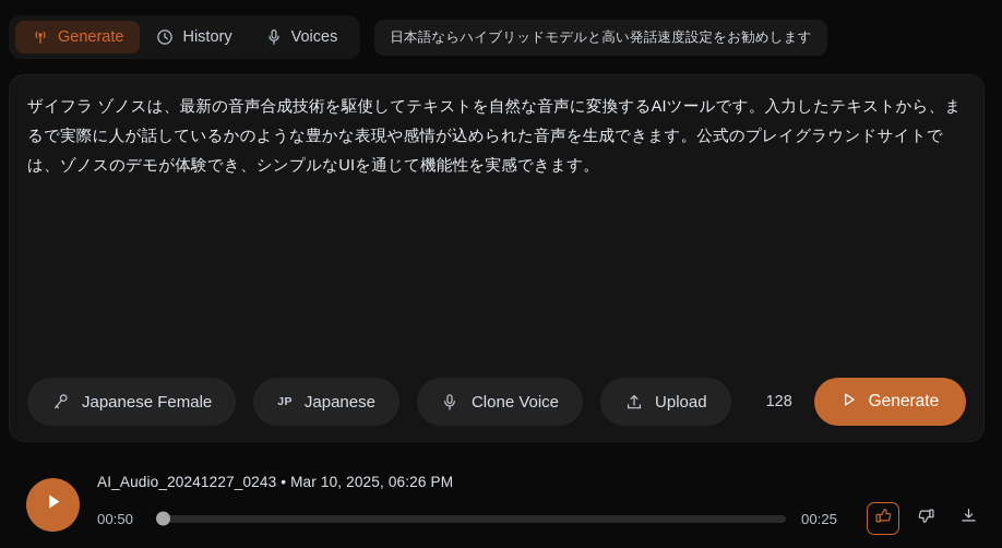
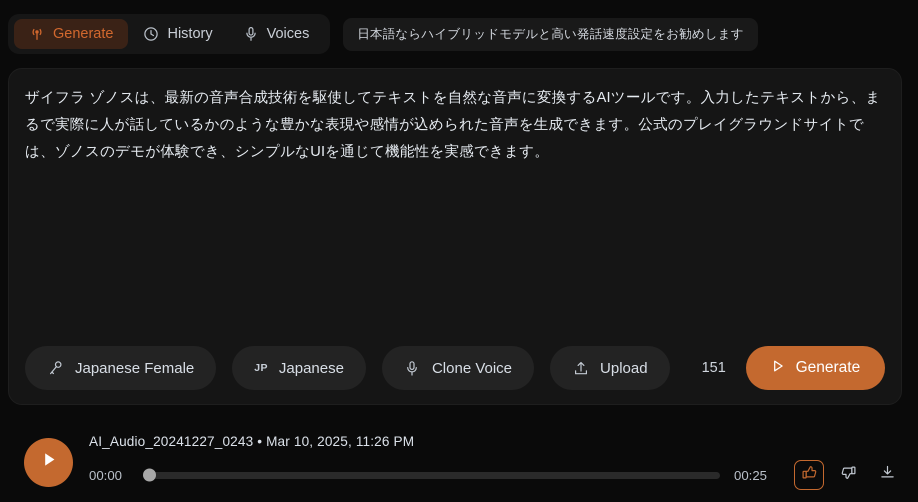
  Generate
  History
  Voices
  日本語ならハイブリッドモデルと高い発話速度設定をお勧めします
  ザイフラ ゾノスは、最新の音声合成技術を駆使してテキストを自然な音声に変換するAIツールです。入力したテキストから、まるで実際に人が話しているかのような豊かな表現や感情が込められた音声を生成できます。公式のプレイグラウンドサイトでは、ゾノスのデモが体験でき、シンプルなUIを通じて機能性を実感できます。
  Japanese Female
  JP
  Japanese
  Clone Voice
  Upload
- 128
+ 151
  Generate
- AI_Audio_20241227_0243 • Mar 10, 2025, 06:26 PM
+ AI_Audio_20241227_0243 • Mar 10, 2025, 11:26 PM
- 00:50
+ 00:00
  00:25
